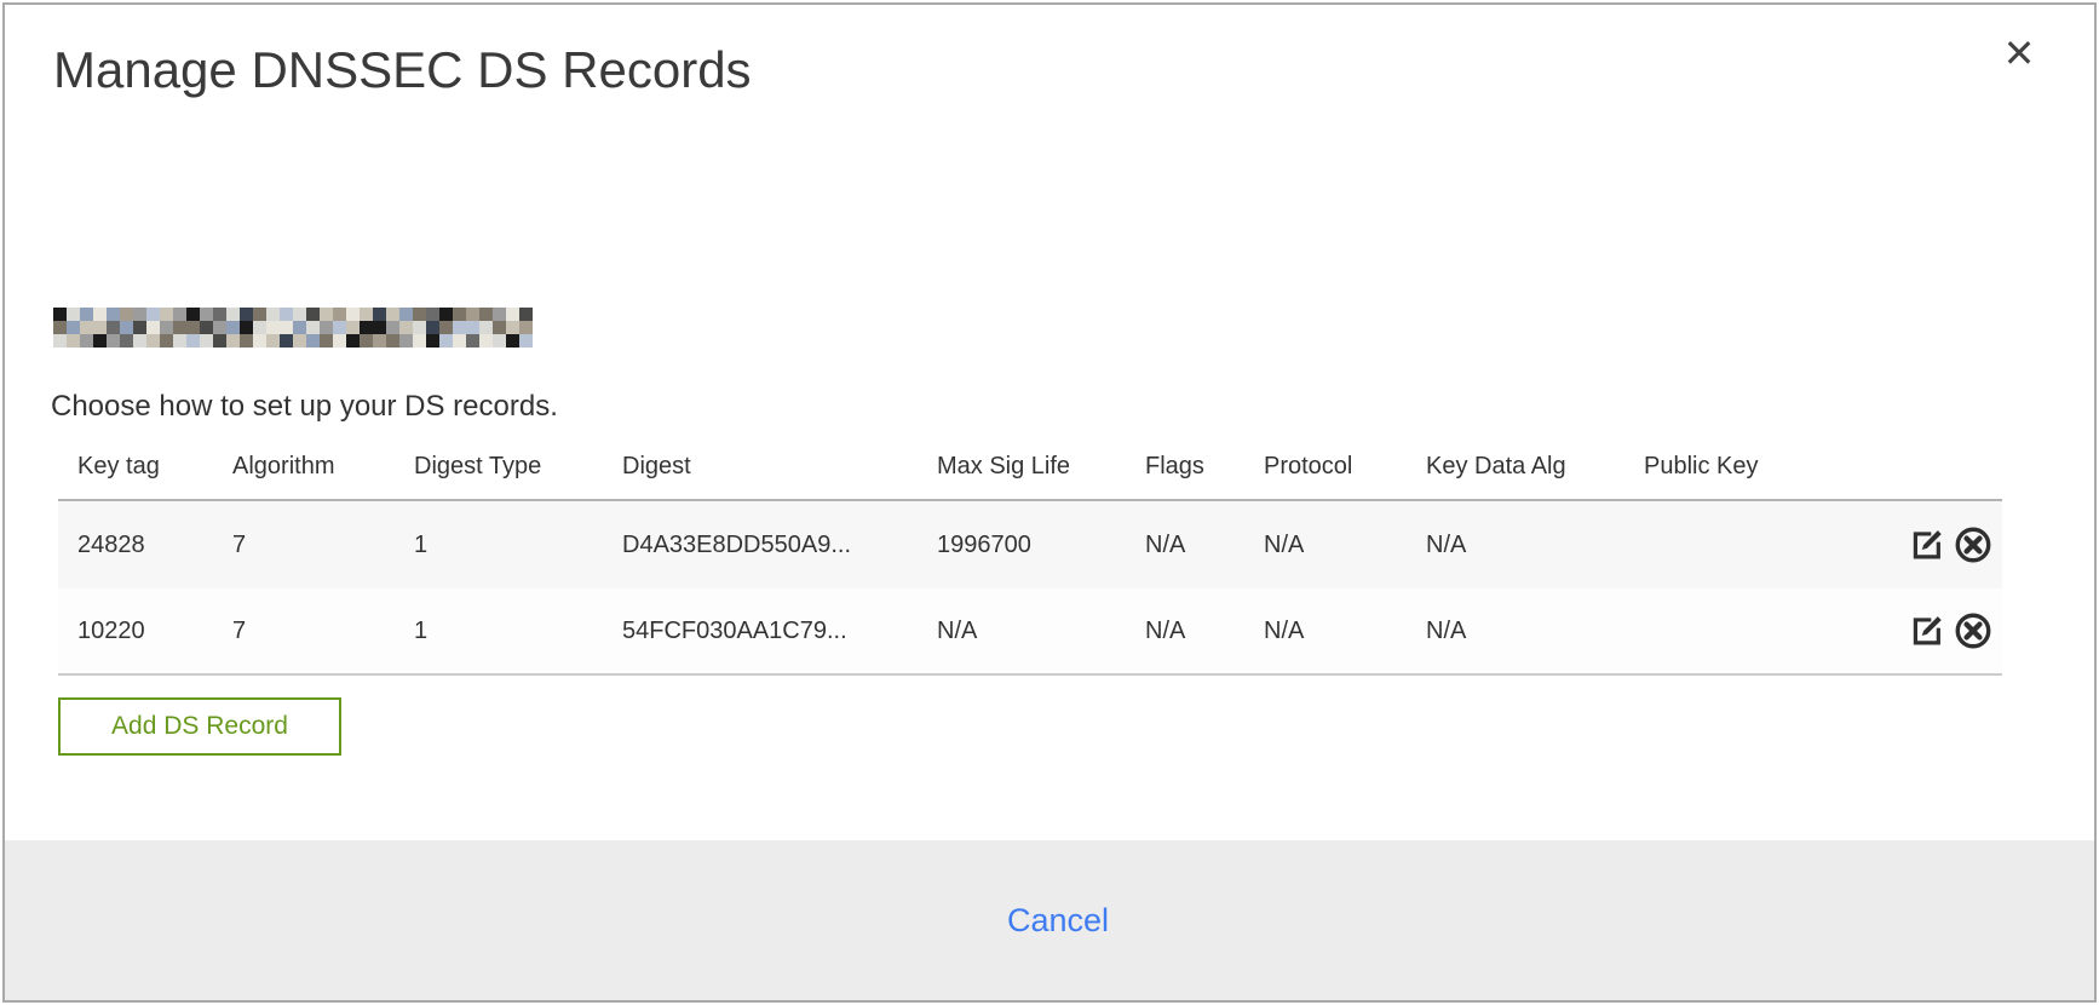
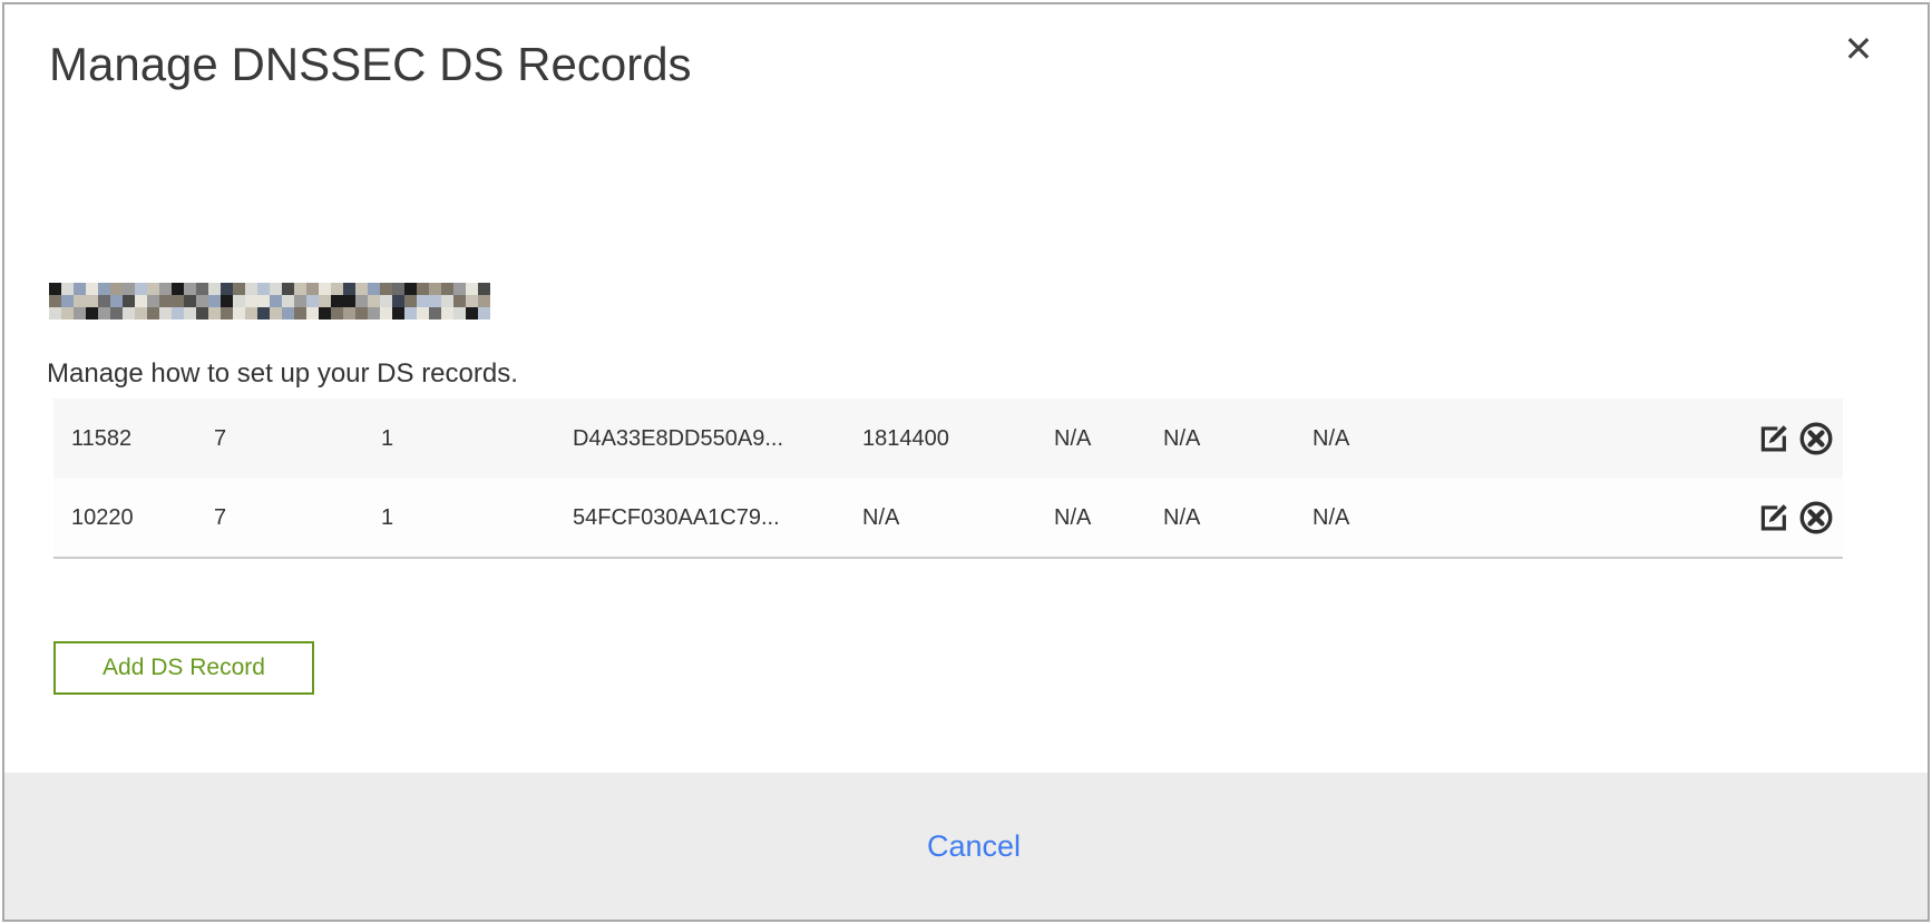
  Manage DNSSEC DS Records
  ✕
- Choose how to set up your DS records.
+ Manage how to set up your DS records.
- Key tag
- Algorithm
- Digest Type
- Digest
- Max Sig Life
- Flags
- Protocol
- Key Data Alg
- Public Key
- 24828
+ 11582
  7
  1
  D4A33E8DD550A9...
- 1996700
+ 1814400
  N/A
  N/A
  N/A
  10220
  7
  1
  54FCF030AA1C79...
  N/A
  N/A
  N/A
  N/A
  Add DS Record
  Cancel
